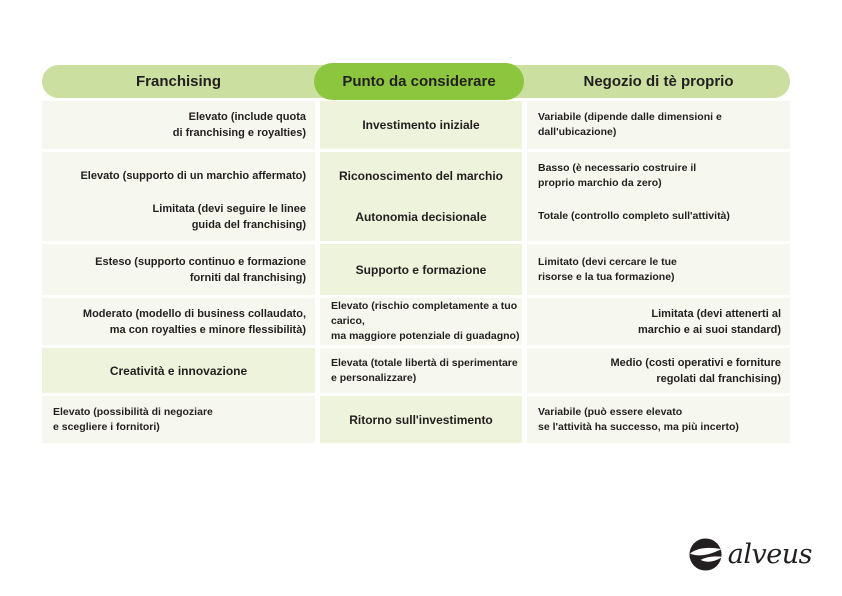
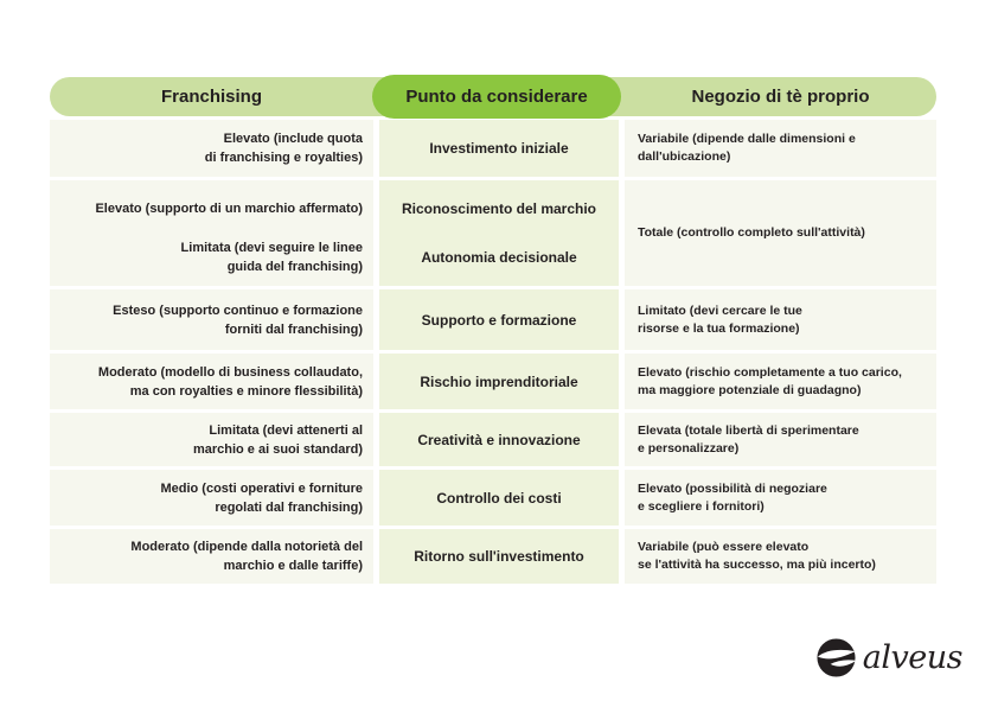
  Franchising
  Punto da considerare
  Negozio di tè proprio
  Elevato (include quota
  di franchising e royalties)
  Investimento iniziale
  Variabile (dipende dalle dimensioni e
  dall'ubicazione)
  Elevato (supporto di un marchio affermato)
  Limitata (devi seguire le linee
  guida del franchising)
  Riconoscimento del marchio
  Autonomia decisionale
- Basso (è necessario costruire il
- proprio marchio da zero)
  Totale (controllo completo sull'attività)
  Esteso (supporto continuo e formazione
  forniti dal franchising)
  Supporto e formazione
  Limitato (devi cercare le tue
  risorse e la tua formazione)
  Moderato (modello di business collaudato,
  ma con royalties e minore flessibilità)
+ Rischio imprenditoriale
  Elevato (rischio completamente a tuo carico,
  ma maggiore potenziale di guadagno)
  Limitata (devi attenerti al
  marchio e ai suoi standard)
  Creatività e innovazione
  Elevata (totale libertà di sperimentare
  e personalizzare)
  Medio (costi operativi e forniture
  regolati dal franchising)
+ Controllo dei costi
  Elevato (possibilità di negoziare
  e scegliere i fornitori)
+ Moderato (dipende dalla notorietà del
+ marchio e dalle tariffe)
  Ritorno sull'investimento
  Variabile (può essere elevato
  se l'attività ha successo, ma più incerto)
  alveus
